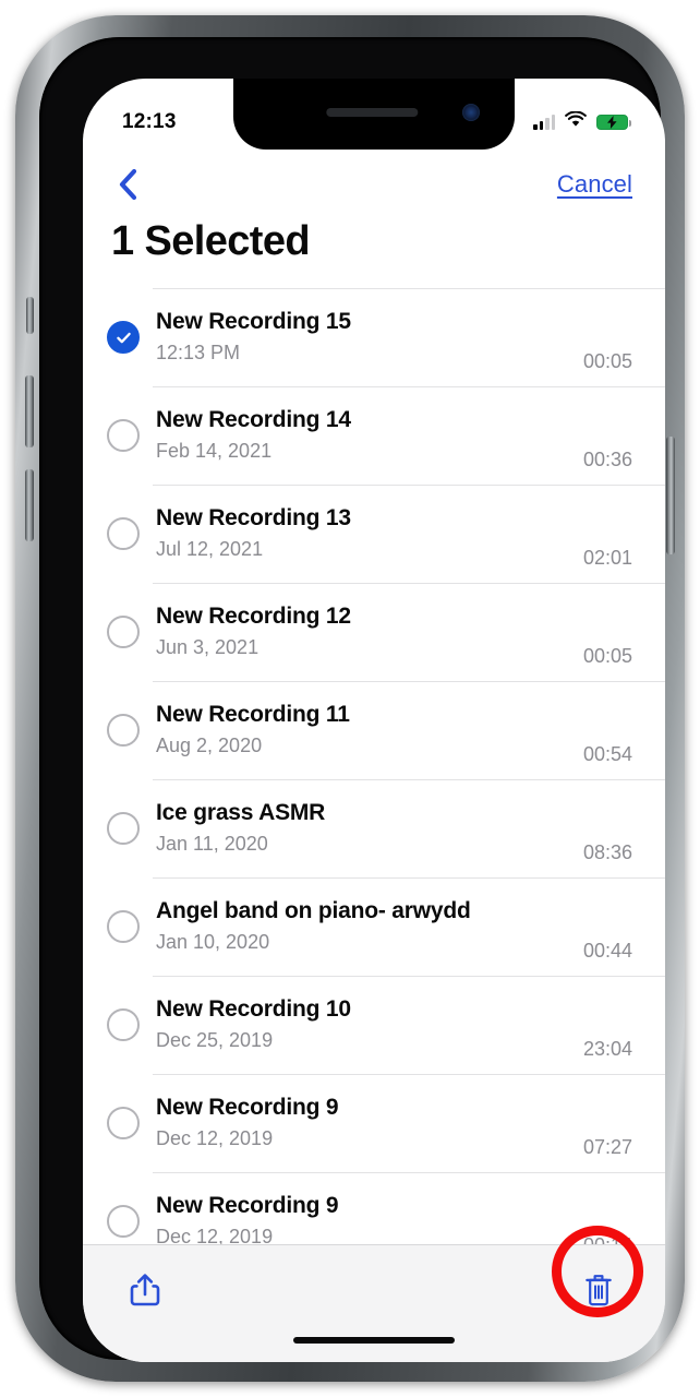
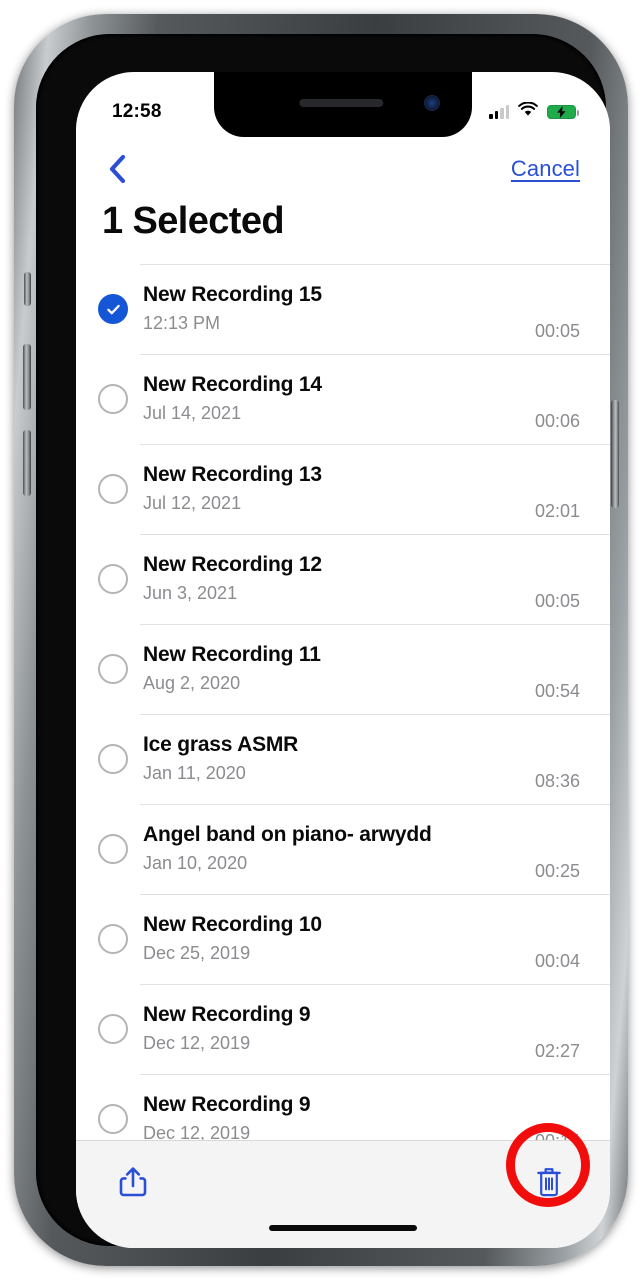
- 12:13
+ 12:58
  Cancel
  1 Selected
  New Recording 15
  12:13 PM
  00:05
  New Recording 14
- Feb 14, 2021
+ Jul 14, 2021
- 00:36
+ 00:06
  New Recording 13
  Jul 12, 2021
  02:01
  New Recording 12
  Jun 3, 2021
  00:05
  New Recording 11
  Aug 2, 2020
  00:54
  Ice grass ASMR
  Jan 11, 2020
  08:36
  Angel band on piano- arwydd
  Jan 10, 2020
- 00:44
+ 00:25
  New Recording 10
  Dec 25, 2019
- 23:04
+ 00:04
  New Recording 9
  Dec 12, 2019
- 07:27
+ 02:27
  New Recording 9
  Dec 12, 2019
